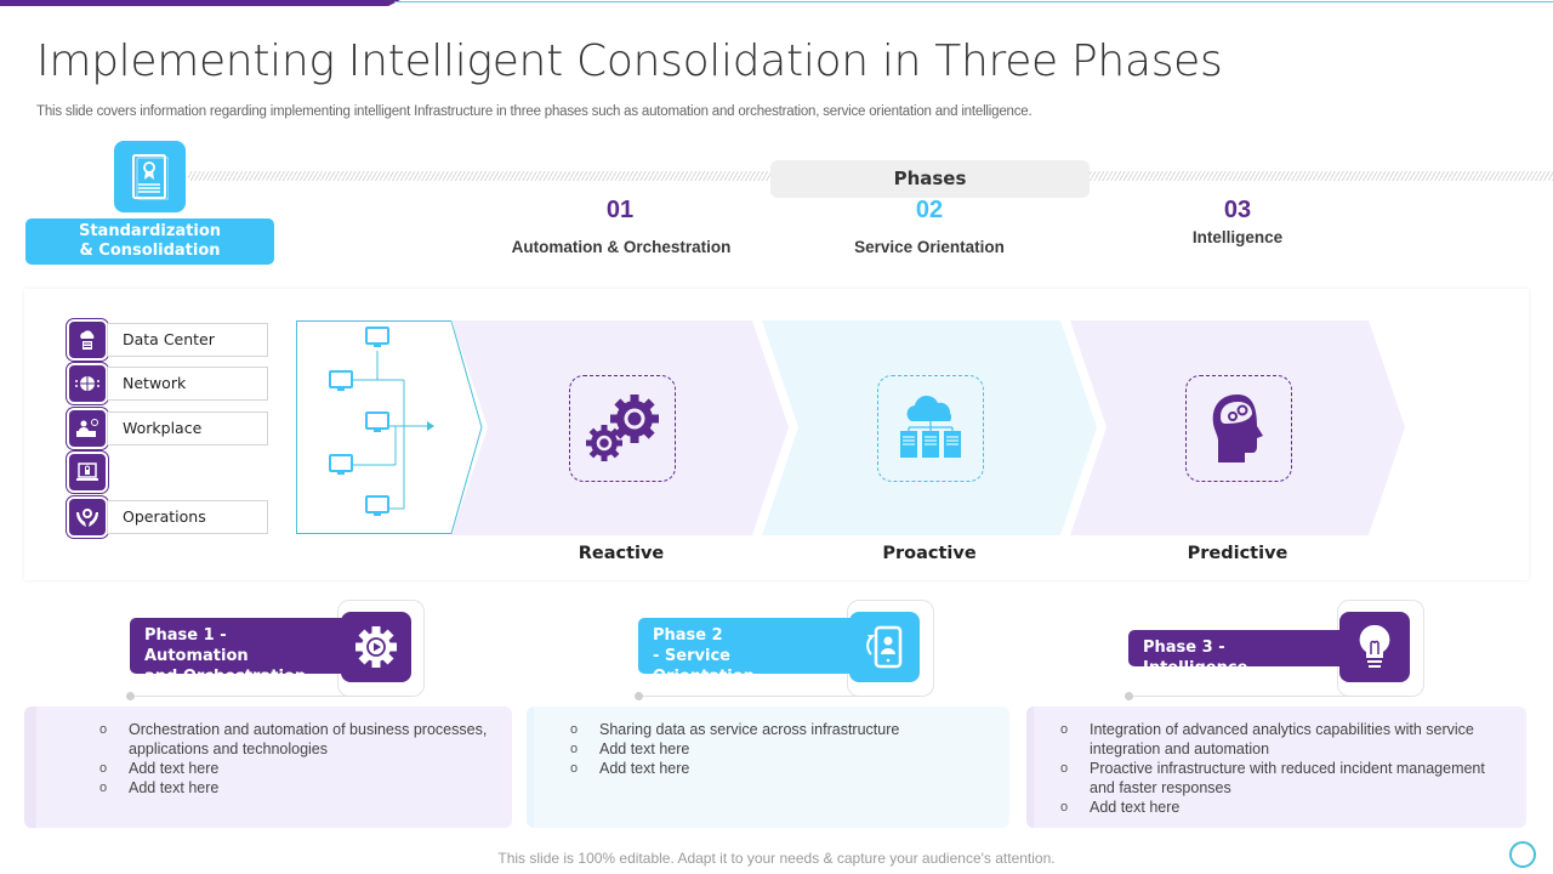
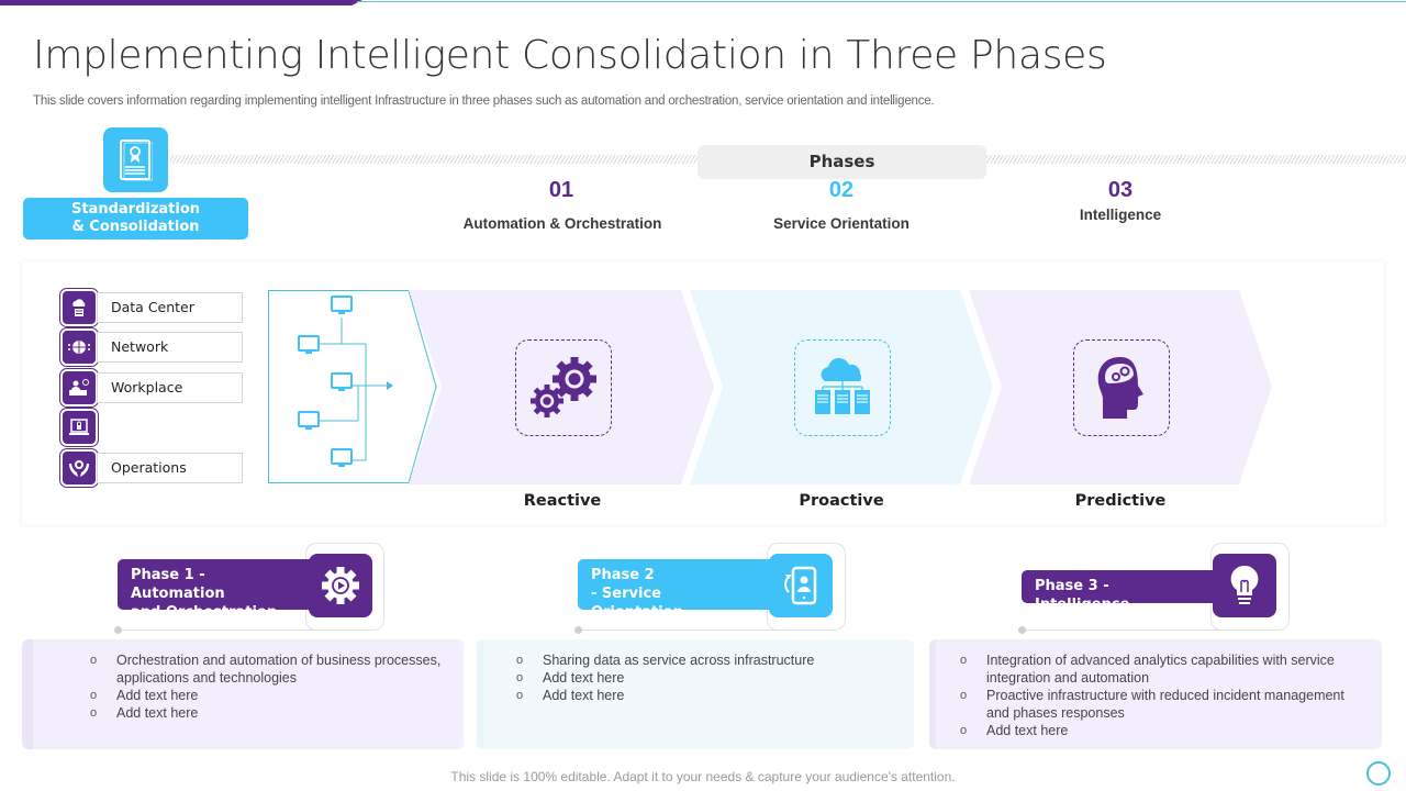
  Implementing Intelligent Consolidation in Three Phases
  This slide covers information regarding implementing intelligent Infrastructure in three phases such as automation and orchestration, service orientation and intelligence.
  Standardization
  & Consolidation
  Phases
  01
  Automation & Orchestration
  02
  Service Orientation
  03
  Intelligence
  Data Center
  Network
  Workplace
  Operations
  Reactive
  Proactive
  Predictive
  Phase 1 - Automation
  and Orchestration
  Orchestration and automation of business processes, applications and technologies
  Add text here
  Add text here
  Phase 2
  - Service Orientation
  Sharing data as service across infrastructure
  Add text here
  Add text here
  Phase 3 - Intelligence
  Integration of advanced analytics capabilities with service integration and automation
- Proactive infrastructure with reduced incident management and faster responses
+ Proactive infrastructure with reduced incident management and phases responses
  Add text here
  This slide is 100% editable. Adapt it to your needs & capture your audience's attention.
